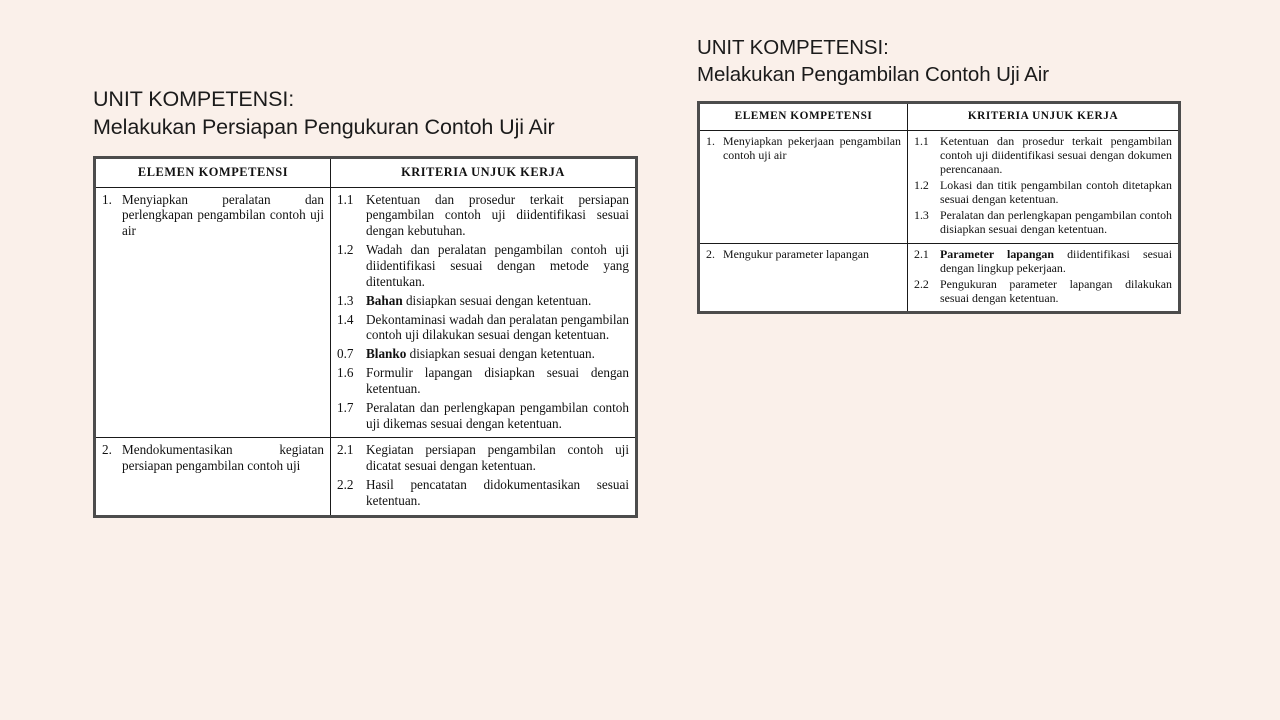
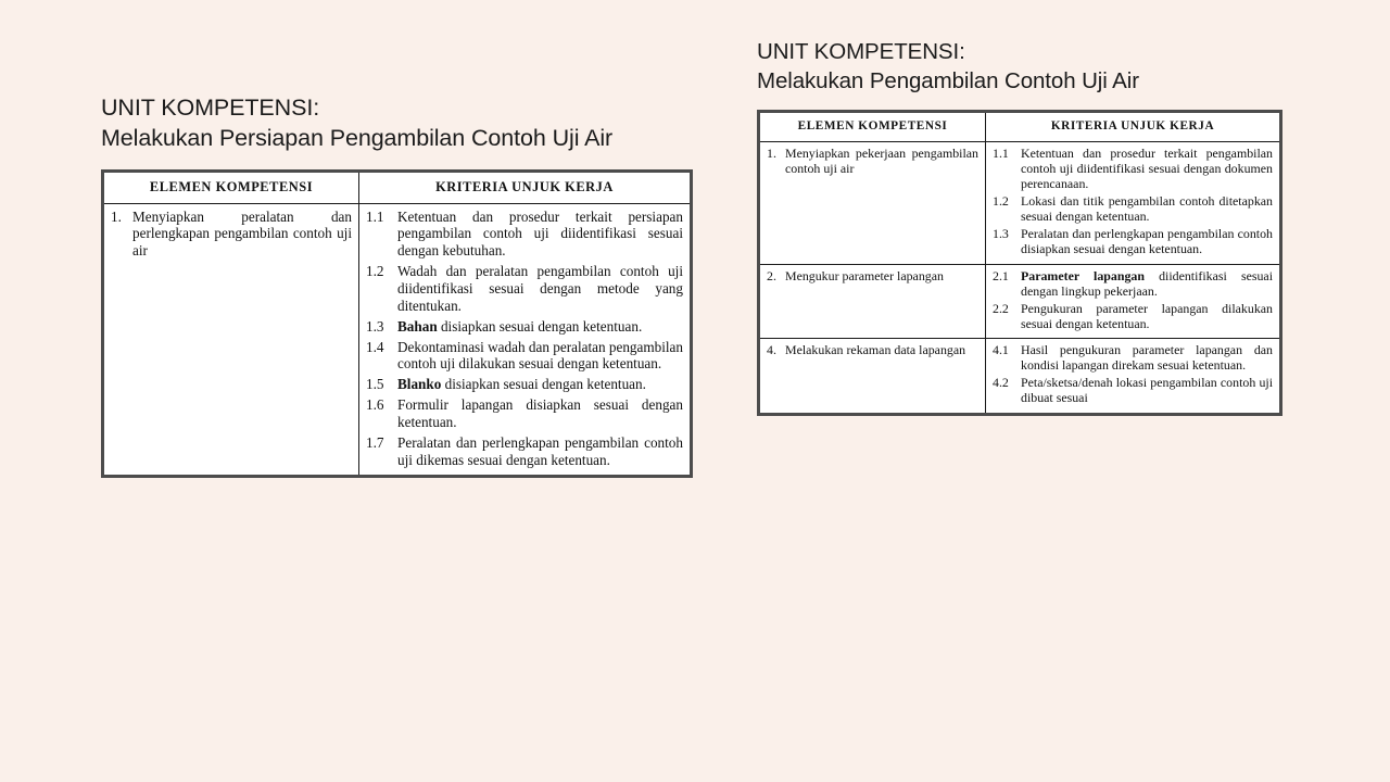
  UNIT KOMPETENSI:
- Melakukan Persiapan Pengukuran Contoh Uji Air
+ Melakukan Persiapan Pengambilan Contoh Uji Air
  ELEMEN KOMPETENSI	KRITERIA UNJUK KERJA
- 1. Menyiapkan peralatan dan perlengkapan pengambilan contoh uji air	1.1 Ketentuan dan prosedur terkait persiapan pengambilan contoh uji diidentifikasi sesuai dengan kebutuhan.1.2 Wadah dan peralatan pengambilan contoh uji diidentifikasi sesuai dengan metode yang ditentukan.1.3 Bahan disiapkan sesuai dengan ketentuan.1.4 Dekontaminasi wadah dan peralatan pengambilan contoh uji dilakukan sesuai dengan ketentuan.0.7 Blanko disiapkan sesuai dengan ketentuan.1.6 Formulir lapangan disiapkan sesuai dengan ketentuan.1.7 Peralatan dan perlengkapan pengambilan contoh uji dikemas sesuai dengan ketentuan.
+ 1. Menyiapkan peralatan dan perlengkapan pengambilan contoh uji air	1.1 Ketentuan dan prosedur terkait persiapan pengambilan contoh uji diidentifikasi sesuai dengan kebutuhan.1.2 Wadah dan peralatan pengambilan contoh uji diidentifikasi sesuai dengan metode yang ditentukan.1.3 Bahan disiapkan sesuai dengan ketentuan.1.4 Dekontaminasi wadah dan peralatan pengambilan contoh uji dilakukan sesuai dengan ketentuan.1.5 Blanko disiapkan sesuai dengan ketentuan.1.6 Formulir lapangan disiapkan sesuai dengan ketentuan.1.7 Peralatan dan perlengkapan pengambilan contoh uji dikemas sesuai dengan ketentuan.
- 2. Mendokumentasikan kegiatan persiapan pengambilan contoh uji	2.1 Kegiatan persiapan pengambilan contoh uji dicatat sesuai dengan ketentuan.2.2 Hasil pencatatan didokumentasikan sesuai ketentuan.
  UNIT KOMPETENSI:
  Melakukan Pengambilan Contoh Uji Air
  ELEMEN KOMPETENSI	KRITERIA UNJUK KERJA
  1. Menyiapkan pekerjaan pengambilan contoh uji air	1.1 Ketentuan dan prosedur terkait pengambilan contoh uji diidentifikasi sesuai dengan dokumen perencanaan.1.2 Lokasi dan titik pengambilan contoh ditetapkan sesuai dengan ketentuan.1.3 Peralatan dan perlengkapan pengambilan contoh disiapkan sesuai dengan ketentuan.
  2. Mengukur parameter lapangan	2.1 Parameter lapangan diidentifikasi sesuai dengan lingkup pekerjaan.2.2 Pengukuran parameter lapangan dilakukan sesuai dengan ketentuan.
+ 4. Melakukan rekaman data lapangan	4.1 Hasil pengukuran parameter lapangan dan kondisi lapangan direkam sesuai ketentuan.4.2 Peta/sketsa/denah lokasi pengambilan contoh uji dibuat sesuai
